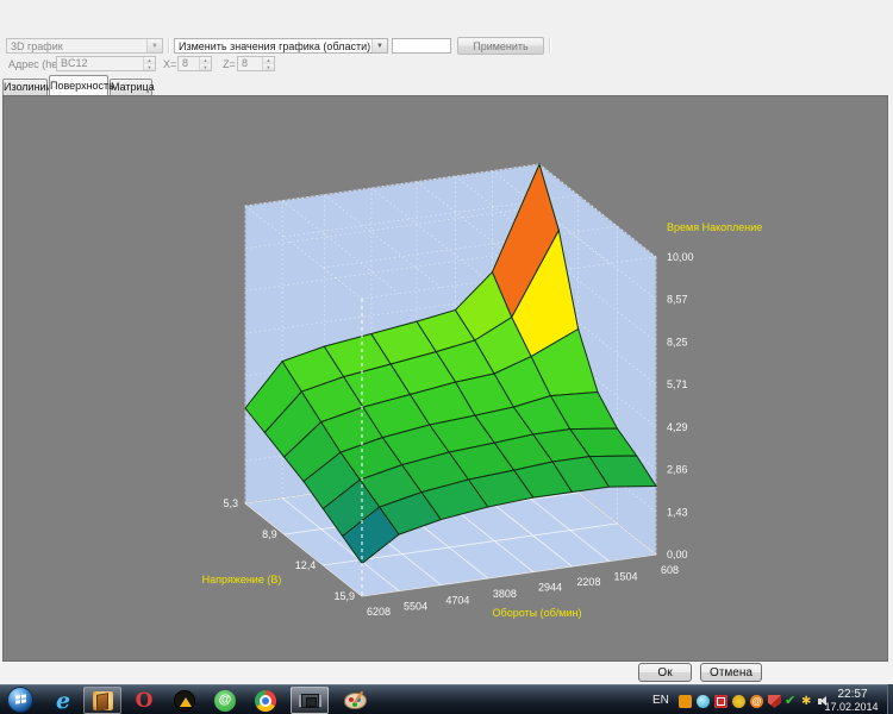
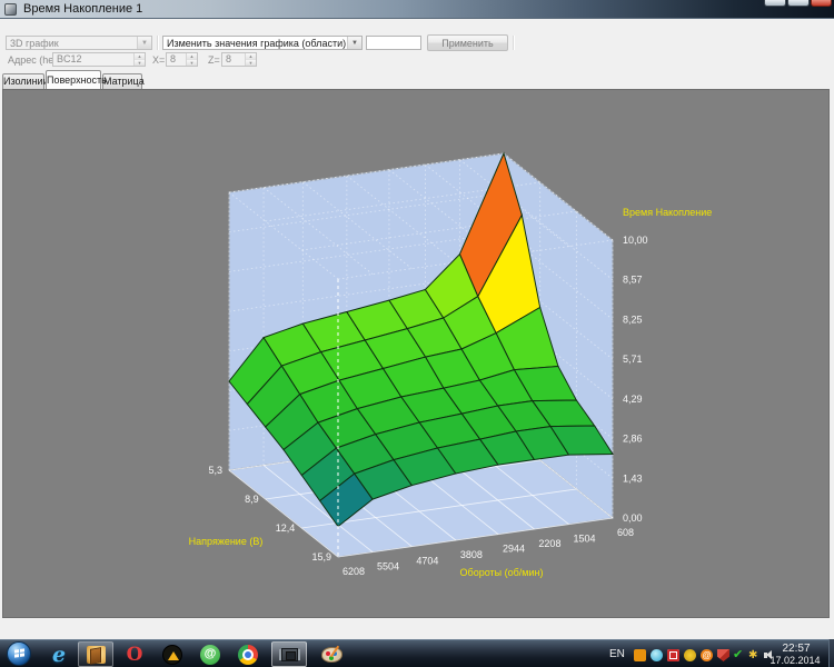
+ Время Накопление 1
  3D график
  Изменить значения графика (области)
  Применить
  Адрес (he
  BC12
  X=
  8
  Z=
  8
  Изолини
  Поверхность
  Матрица
  0,00
  1,43
  2,86
  4,29
  5,71
  8,25
  8,57
  10,00
  6208
  5504
  4704
  3808
  2944
  2208
  1504
  608
  5,3
  8,9
  12,4
  15,9
  Время Накопление
  Обороты (об/мин)
  Напряжение (В)
- Ок
- Отмена
  e
  O
  @
  EN
  @
  ✔
  ✱
  22:57
  17.02.2014
